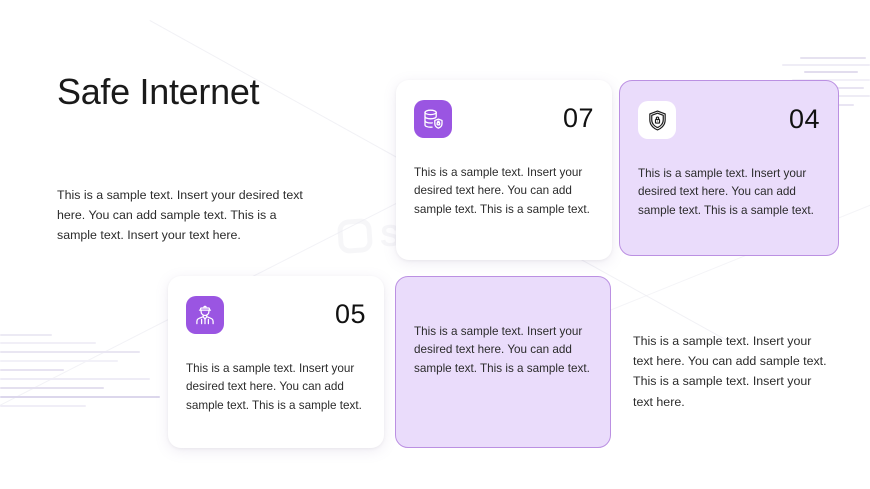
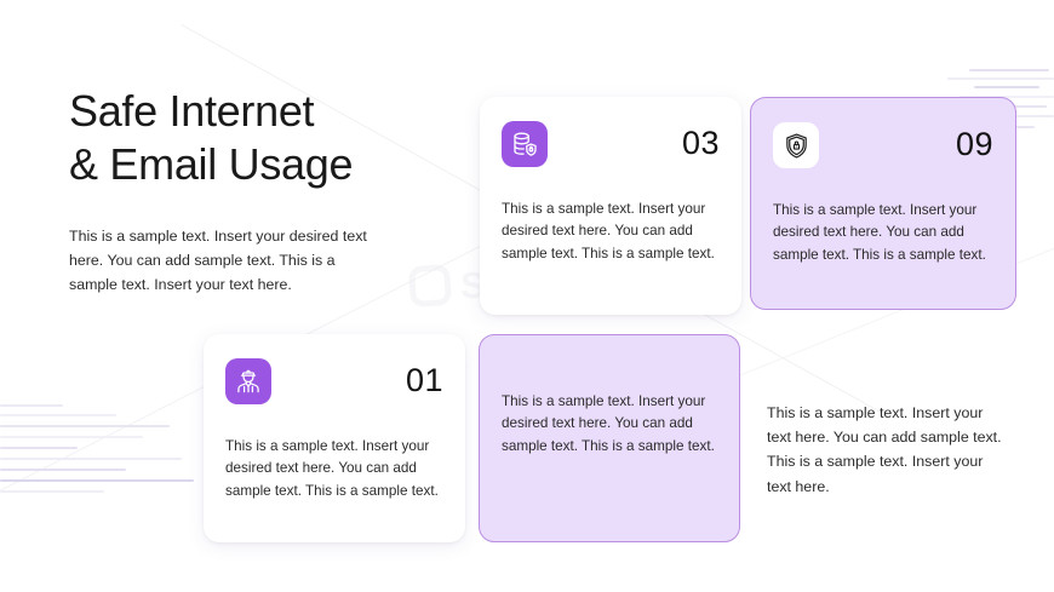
  Safe Internet
+ & Email Usage
  This is a sample text. Insert your desired text here. You can add sample text. This is a sample text. Insert your text here.
  This is a sample text. Insert your text here. You can add sample text. This is a sample text. Insert your text here.
- 07
+ 03
  This is a sample text. Insert your desired text here. You can add sample text. This is a sample text.
- 04
+ 09
  This is a sample text. Insert your desired text here. You can add sample text. This is a sample text.
- 05
+ 01
  This is a sample text. Insert your desired text here. You can add sample text. This is a sample text.
  This is a sample text. Insert your desired text here. You can add sample text. This is a sample text.
